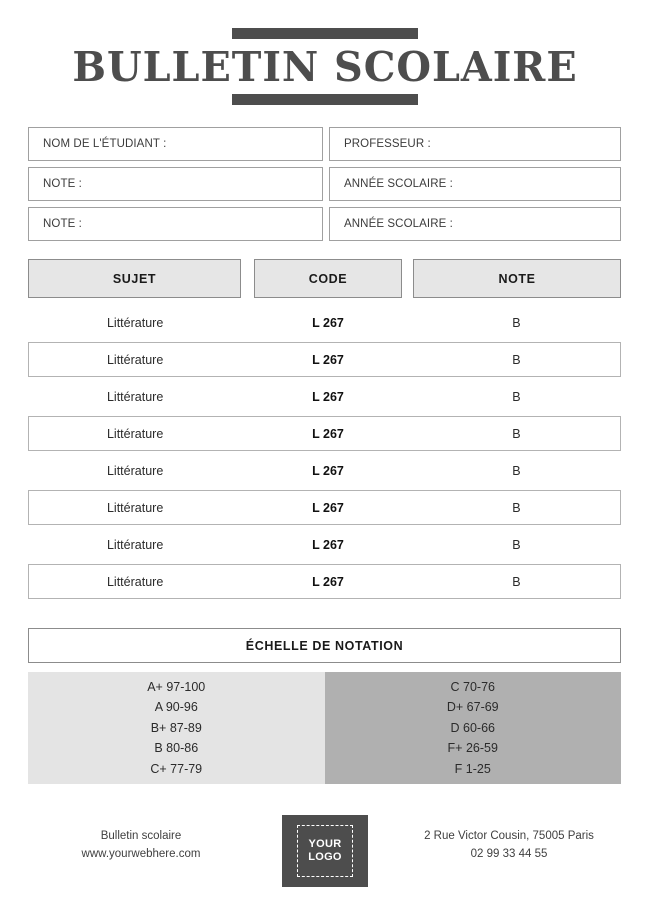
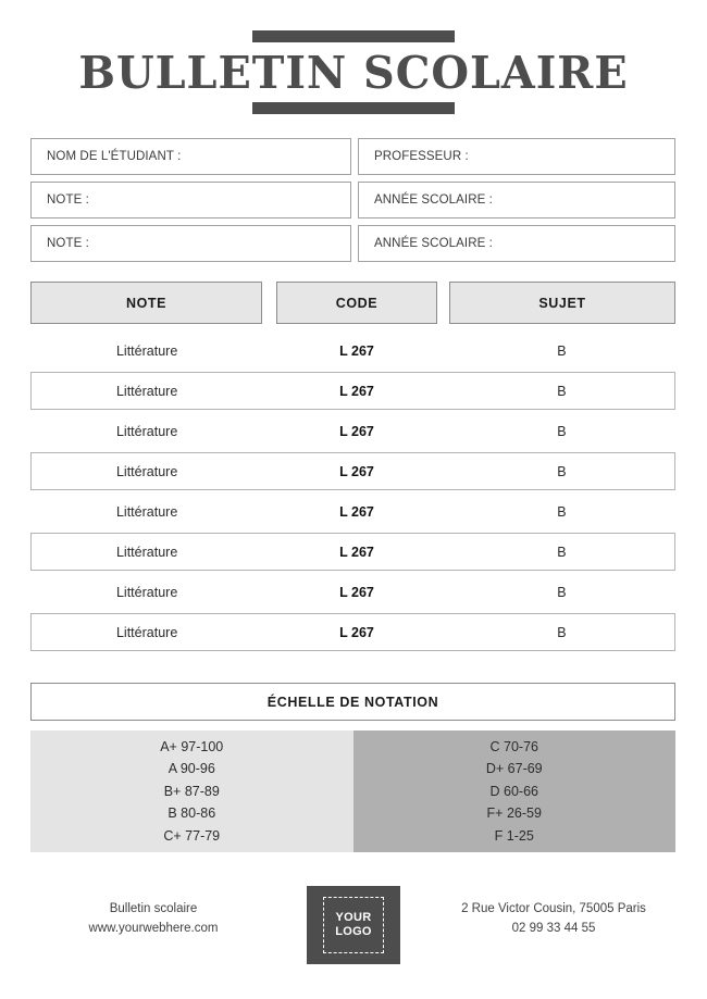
  BULLETIN SCOLAIRE
  NOM DE L'ÉTUDIANT :
  PROFESSEUR :
  NOTE :
  ANNÉE SCOLAIRE :
  NOTE :
  ANNÉE SCOLAIRE :
- SUJET
+ NOTE
  CODE
- NOTE
+ SUJET
  Littérature
  L 267
  B
  Littérature
  L 267
  B
  Littérature
  L 267
  B
  Littérature
  L 267
  B
  Littérature
  L 267
  B
  Littérature
  L 267
  B
  Littérature
  L 267
  B
  Littérature
  L 267
  B
  ÉCHELLE DE NOTATION
  A+ 97-100
  A 90-96
  B+ 87-89
  B 80-86
  C+ 77-79
  C 70-76
  D+ 67-69
  D 60-66
  F+ 26-59
  F 1-25
  Bulletin scolaire
  www.yourwebhere.com
  YOUR
  LOGO
  2 Rue Victor Cousin, 75005 Paris
  02 99 33 44 55
